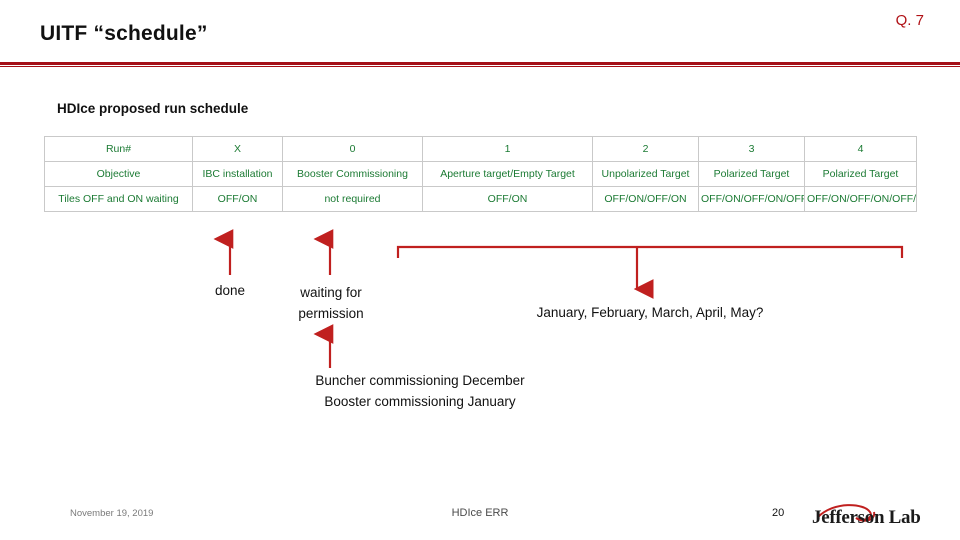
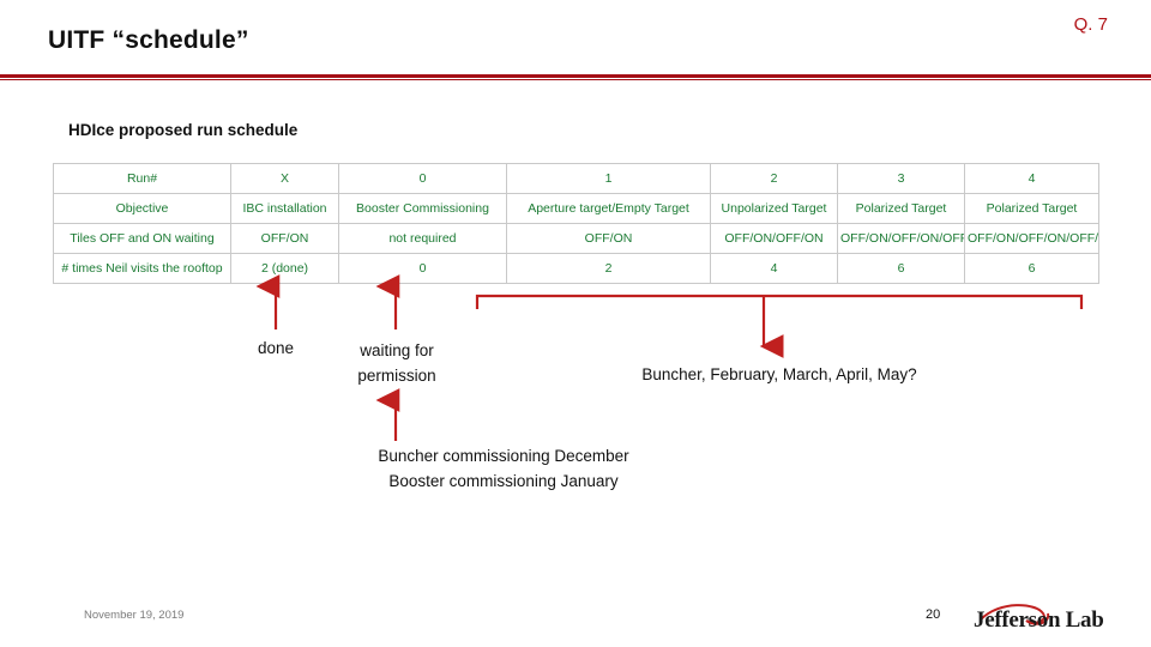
  UITF “schedule”
  Q. 7
  HDIce proposed run schedule
  Run#	X	0	1	2	3	4
  Objective	IBC installation	Booster Commissioning	Aperture target/Empty Target	Unpolarized Target	Polarized Target	Polarized Target
  Tiles OFF and ON waiting	OFF/ON	not required	OFF/ON	OFF/ON/OFF/ON	OFF/ON/OFF/ON/OFF	OFF/ON/OFF/ON/OFF/
+ # times Neil visits the rooftop	2 (done)	0	2	4	6	6
  done
  waiting for
  permission
- January, February, March, April, May?
+ Buncher, February, March, April, May?
  Buncher commissioning December
  Booster commissioning January
  November 19, 2019
- HDIce ERR
  20
  Jefferson Lab
